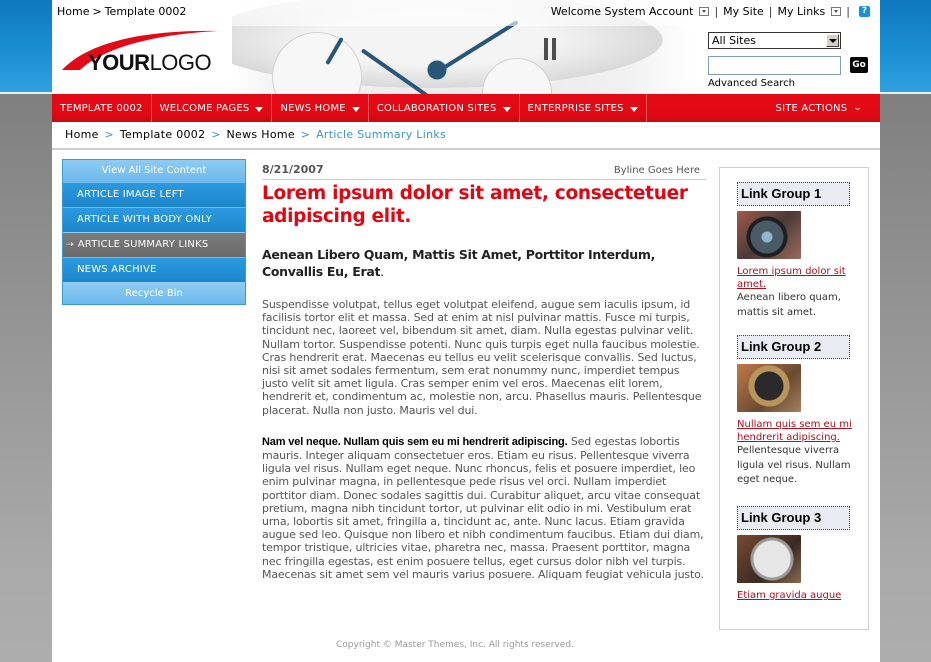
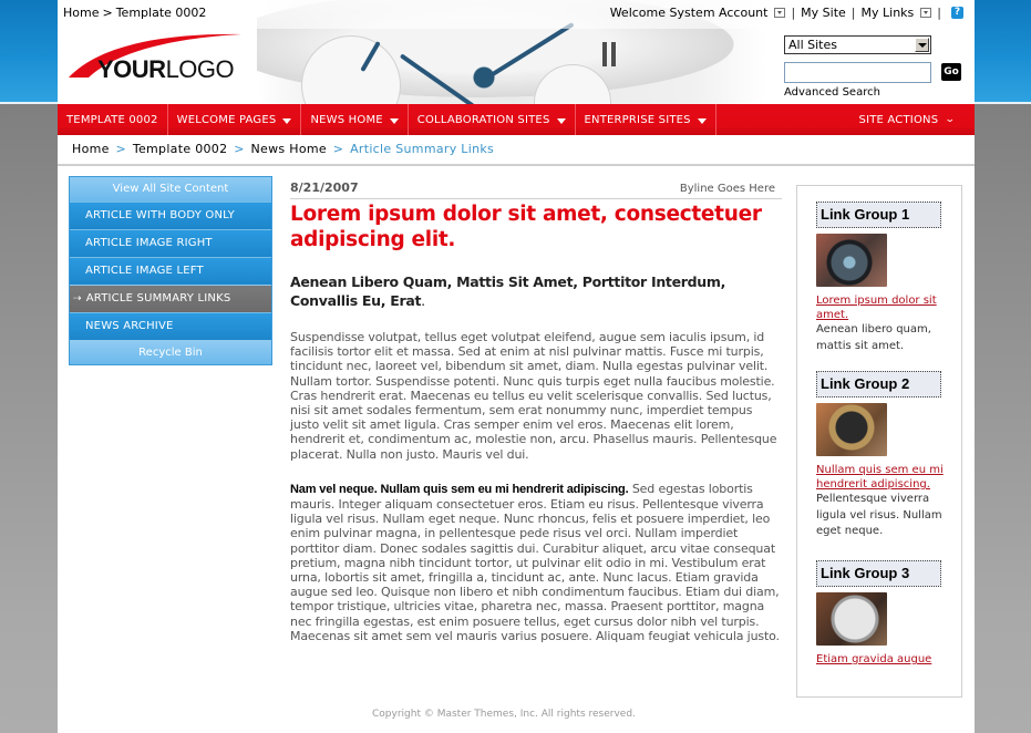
  Home > Template 0002
  YOURLOGO
  Welcome System Account
  |
  My Site
  |
  My Links
  |
  ?
  All Sites
  Go
  Advanced Search
  TEMPLATE 0002
  WELCOME PAGES
  NEWS HOME
  COLLABORATION SITES
  ENTERPRISE SITES
  SITE ACTIONS
  ⌄
  Home > Template 0002 > News Home > Article Summary Links
  View All Site Content
- ARTICLE IMAGE LEFT
+ ARTICLE WITH BODY ONLY
+ ARTICLE IMAGE RIGHT
- ARTICLE WITH BODY ONLY
+ ARTICLE IMAGE LEFT
  ⇢ ARTICLE SUMMARY LINKS
  NEWS ARCHIVE
  Recycle Bin
  8/21/2007
  Byline Goes Here
  Lorem ipsum dolor sit amet, consectetuer adipiscing elit.
  Aenean Libero Quam, Mattis Sit Amet, Porttitor Interdum, Convallis Eu, Erat.
  Suspendisse volutpat, tellus eget volutpat eleifend, augue sem iaculis ipsum, id facilisis tortor elit et massa. Sed at enim at nisl pulvinar mattis. Fusce mi turpis, tincidunt nec, laoreet vel, bibendum sit amet, diam. Nulla egestas pulvinar velit. Nullam tortor. Suspendisse potenti. Nunc quis turpis eget nulla faucibus molestie. Cras hendrerit erat. Maecenas eu tellus eu velit scelerisque convallis. Sed luctus, nisi sit amet sodales fermentum, sem erat nonummy nunc, imperdiet tempus justo velit sit amet ligula. Cras semper enim vel eros. Maecenas elit lorem, hendrerit et, condimentum ac, molestie non, arcu. Phasellus mauris. Pellentesque placerat. Nulla non justo. Mauris vel dui.
  Nam vel neque. Nullam quis sem eu mi hendrerit adipiscing. Sed egestas lobortis mauris. Integer aliquam consectetuer eros. Etiam eu risus. Pellentesque viverra ligula vel risus. Nullam eget neque. Nunc rhoncus, felis et posuere imperdiet, leo enim pulvinar magna, in pellentesque pede risus vel orci. Nullam imperdiet porttitor diam. Donec sodales sagittis dui. Curabitur aliquet, arcu vitae consequat pretium, magna nibh tincidunt tortor, ut pulvinar elit odio in mi. Vestibulum erat urna, lobortis sit amet, fringilla a, tincidunt ac, ante. Nunc lacus. Etiam gravida augue sed leo. Quisque non libero et nibh condimentum faucibus. Etiam dui diam, tempor tristique, ultricies vitae, pharetra nec, massa. Praesent porttitor, magna nec fringilla egestas, est enim posuere tellus, eget cursus dolor nibh vel turpis. Maecenas sit amet sem vel mauris varius posuere. Aliquam feugiat vehicula justo.
  Link Group 1
  Lorem ipsum dolor sit amet.
  Aenean libero quam, mattis sit amet.
  Link Group 2
  Nullam quis sem eu mi hendrerit adipiscing.
  Pellentesque viverra ligula vel risus. Nullam eget neque.
  Link Group 3
  Etiam gravida augue
  Copyright © Master Themes, Inc. All rights reserved.
